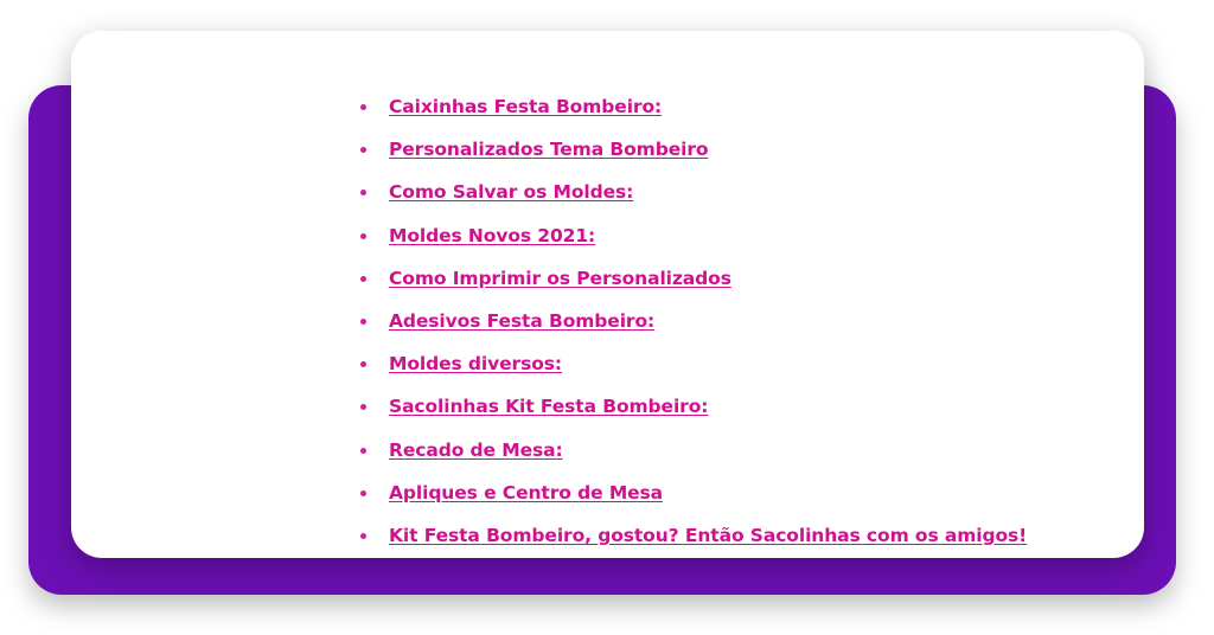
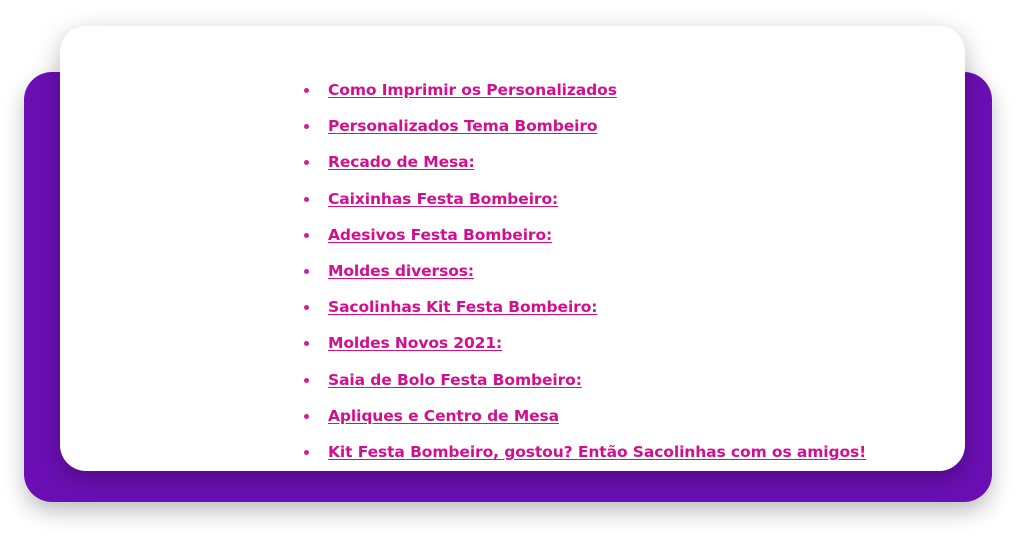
- Caixinhas Festa Bombeiro:
+ Como Imprimir os Personalizados
  Personalizados Tema Bombeiro
- Como Salvar os Moldes:
- Moldes Novos 2021:
+ Recado de Mesa:
- Como Imprimir os Personalizados
+ Caixinhas Festa Bombeiro:
  Adesivos Festa Bombeiro:
  Moldes diversos:
  Sacolinhas Kit Festa Bombeiro:
- Recado de Mesa:
+ Moldes Novos 2021:
+ Saia de Bolo Festa Bombeiro:
  Apliques e Centro de Mesa
  Kit Festa Bombeiro, gostou? Então Sacolinhas com os amigos!
